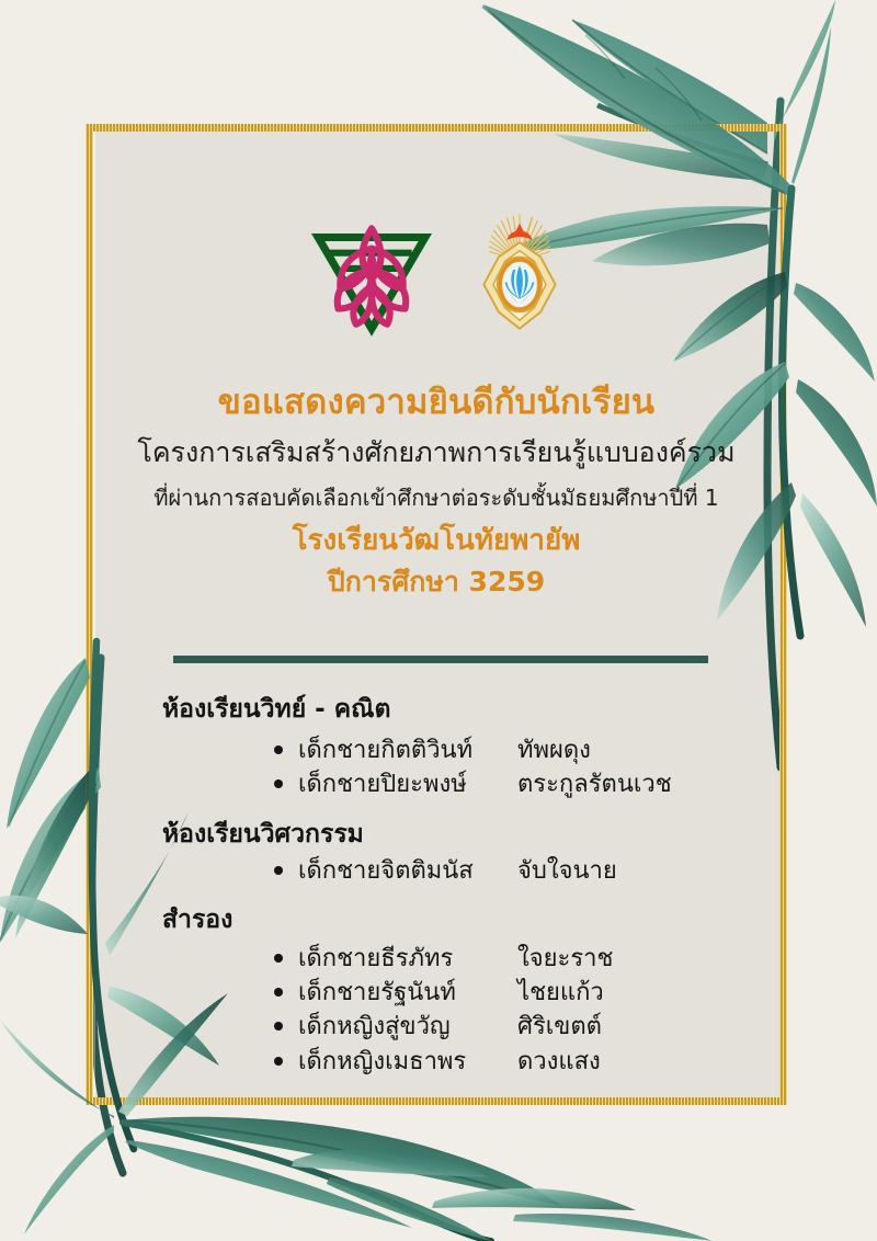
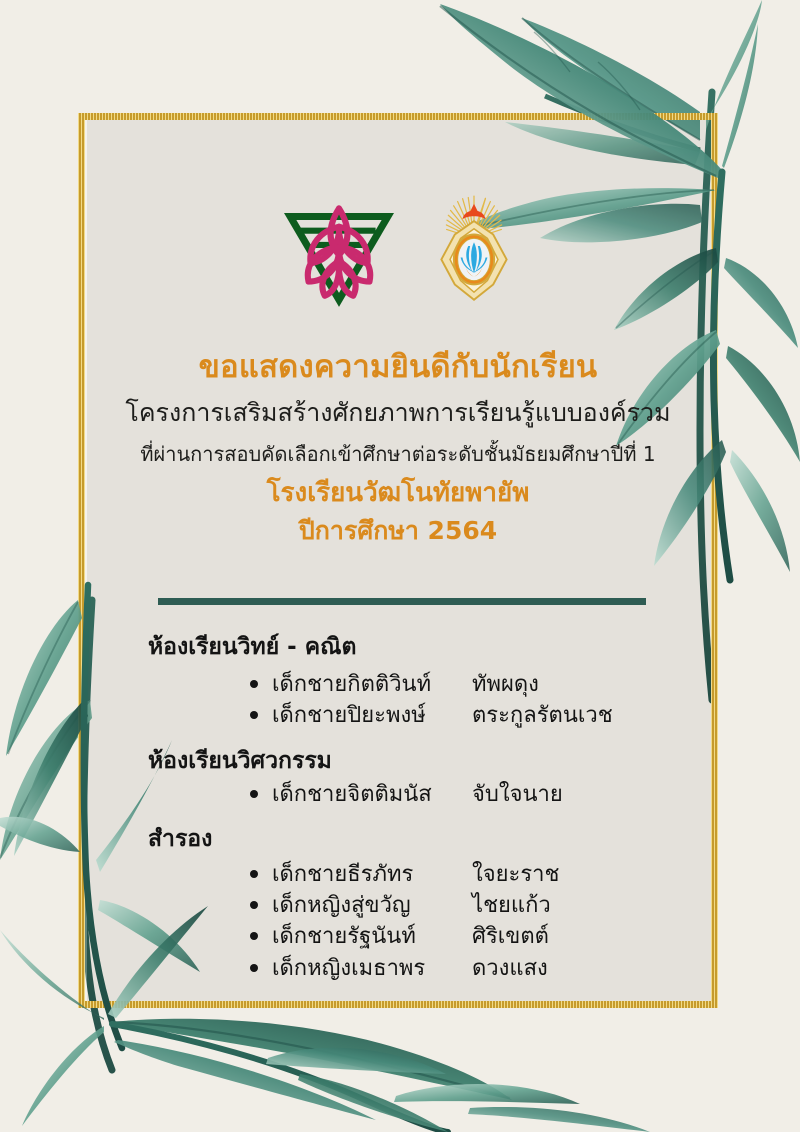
  ขอแสดงความยินดีกับนักเรียน
  โครงการเสริมสร้างศักยภาพการเรียนรู้แบบองค์รวม
  ที่ผ่านการสอบคัดเลือกเข้าศึกษาต่อระดับชั้นมัธยมศึกษาปีที่ 1
  โรงเรียนวัฒโนทัยพายัพ
- ปีการศึกษา 3259
+ ปีการศึกษา 2564
  ห้องเรียนวิทย์ - คณิต
  เด็กชายกิตติวินท์
  ทัพผดุง
  เด็กชายปิยะพงษ์
  ตระกูลรัตนเวช
  ห้องเรียนวิศวกรรม
  เด็กชายจิตติมนัส
  จับใจนาย
  สำรอง
  เด็กชายธีรภัทร
  ใจยะราช
- เด็กชายรัฐนันท์
+ เด็กหญิงสู่ขวัญ
  ไชยแก้ว
- เด็กหญิงสู่ขวัญ
+ เด็กชายรัฐนันท์
  ศิริเขตต์
  เด็กหญิงเมธาพร
  ดวงแสง
